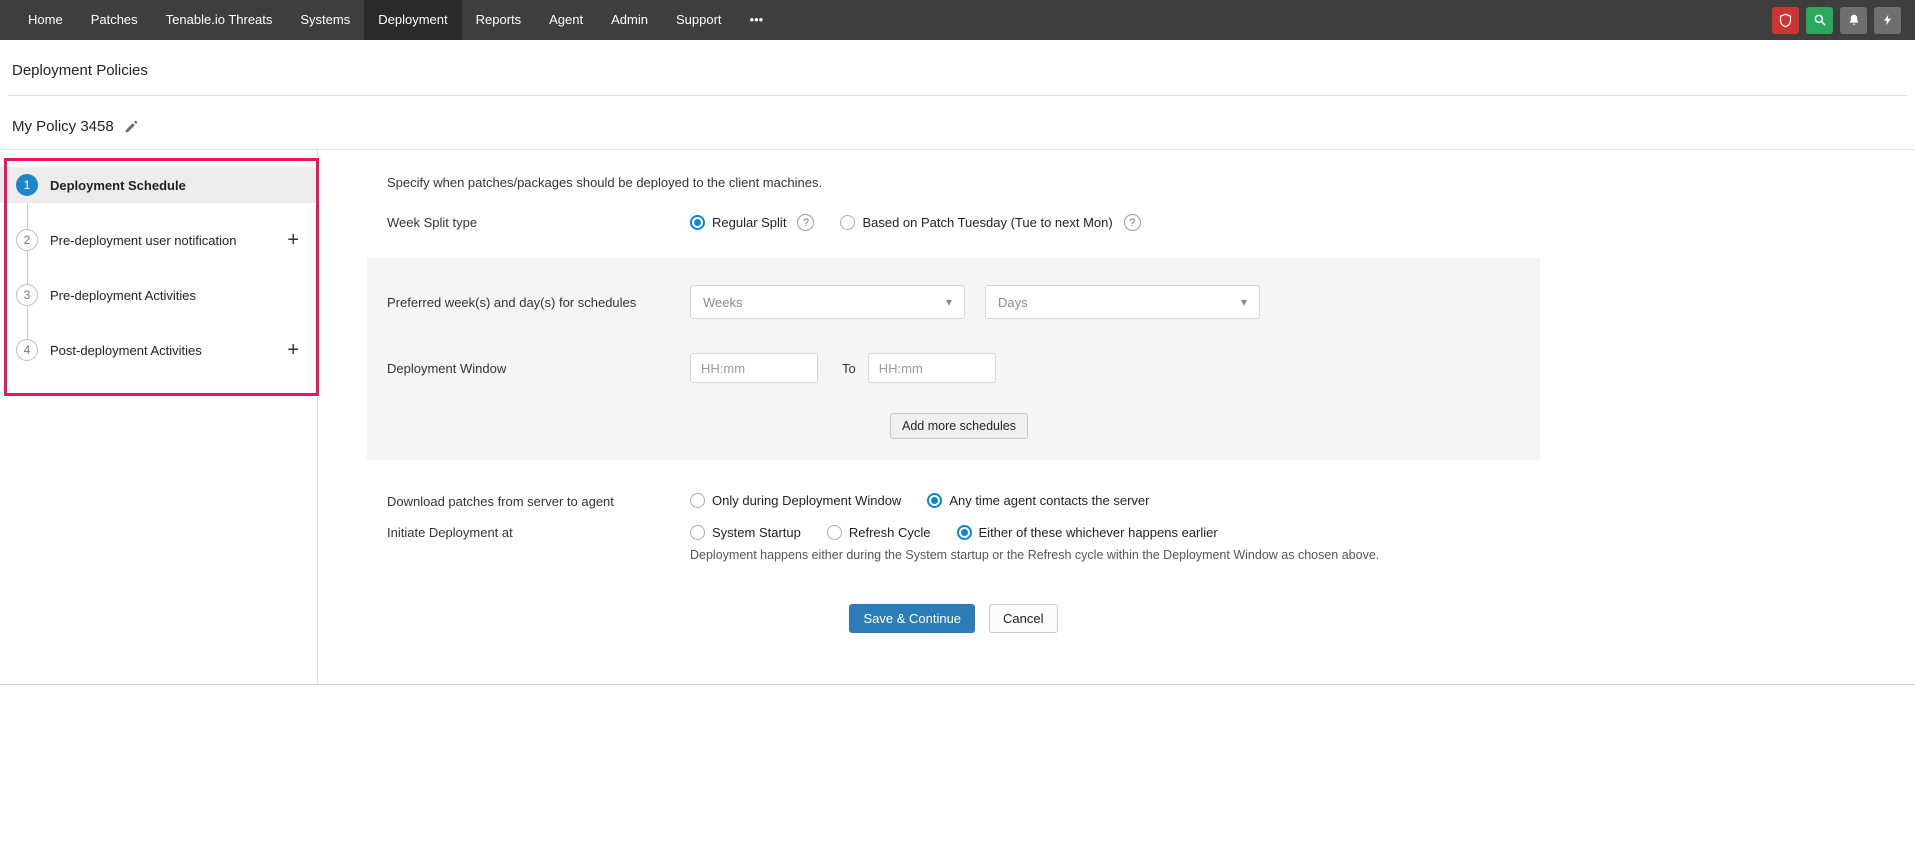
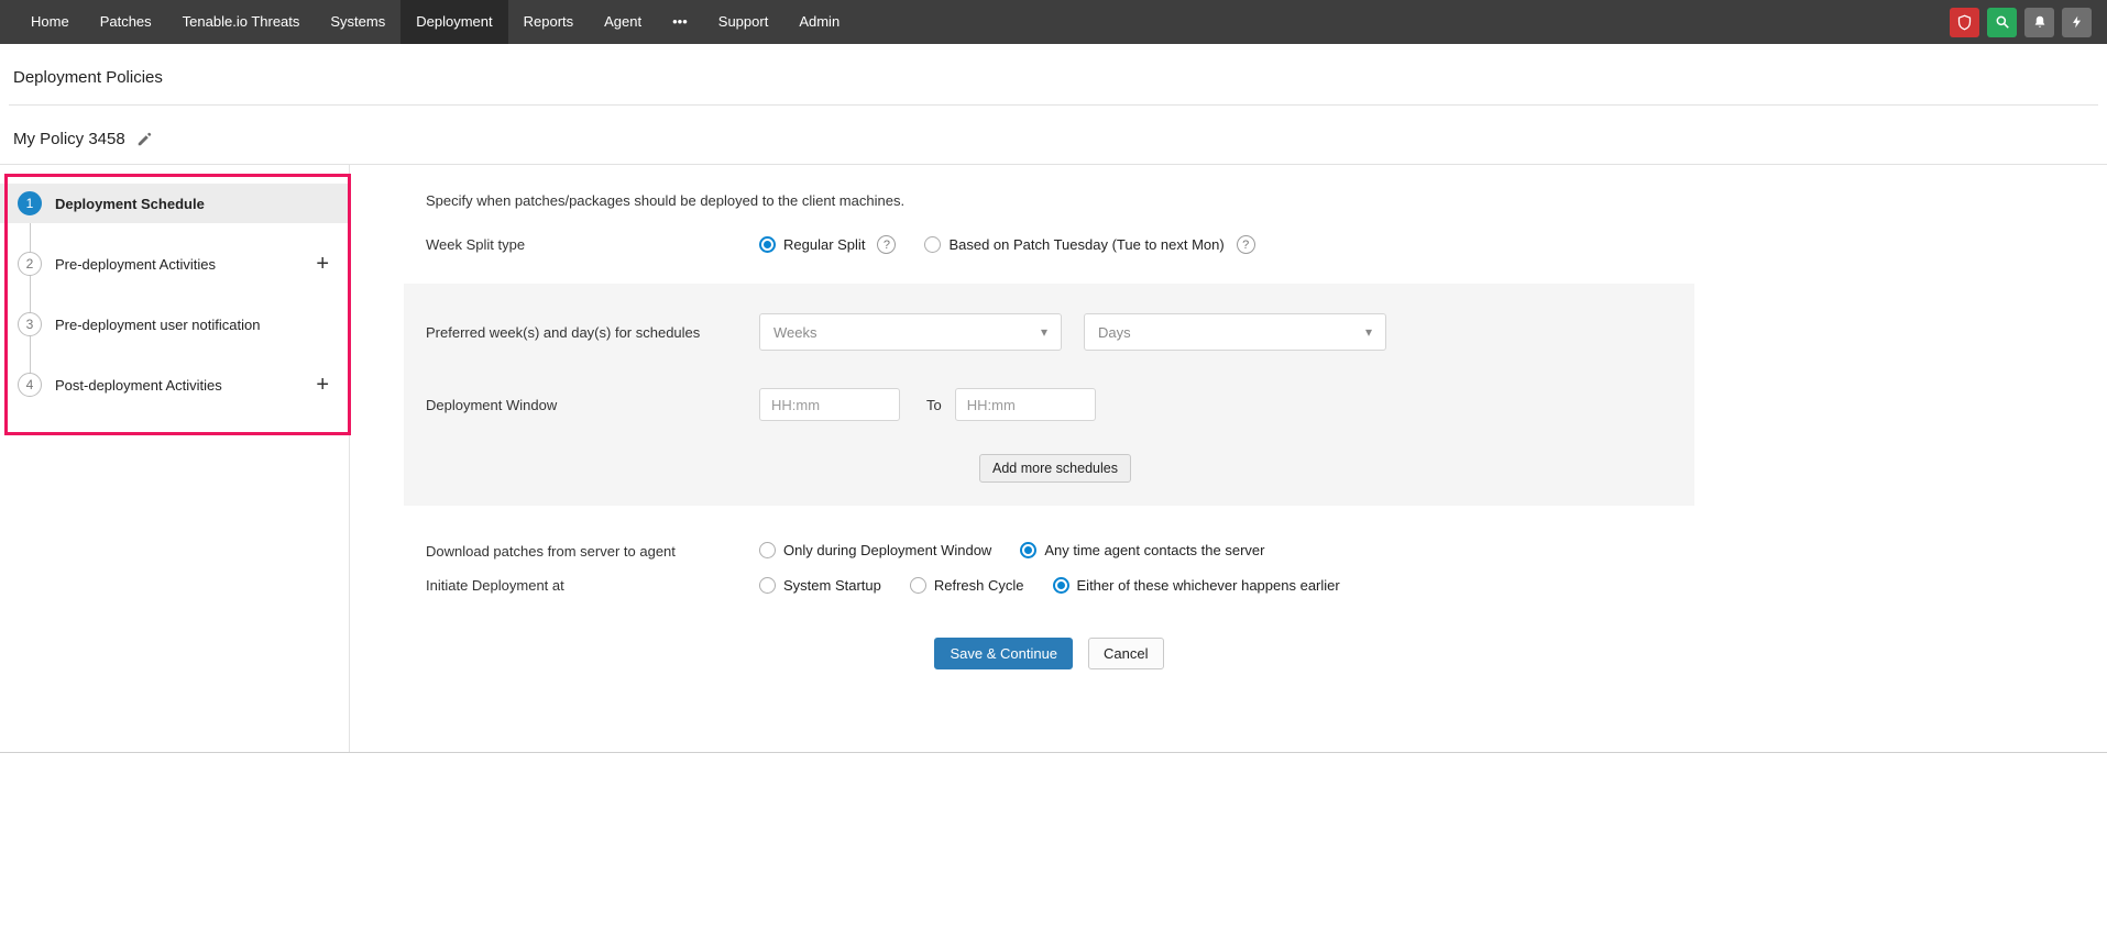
  Home
  Patches
  Tenable.io Threats
  Systems
  Deployment
  Reports
  Agent
- Admin
+ •••
  Support
- •••
+ Admin
  Deployment Policies
  My Policy 3458
  1
  Deployment Schedule
  2
- Pre-deployment user notification
+ Pre-deployment Activities
  +
  3
- Pre-deployment Activities
+ Pre-deployment user notification
  4
  Post-deployment Activities
  +
  Specify when patches/packages should be deployed to the client machines.
  Week Split type
  Regular Split
  ?
  Based on Patch Tuesday (Tue to next Mon)
  ?
  Preferred week(s) and day(s) for schedules
  Weeks
  ▾
  Days
  ▾
  Deployment Window
  HH:mm
  To
  HH:mm
  Add more schedules
  Download patches from server to agent
  Only during Deployment Window
  Any time agent contacts the server
  Initiate Deployment at
  System Startup
  Refresh Cycle
  Either of these whichever happens earlier
- Deployment happens either during the System startup or the Refresh cycle within the Deployment Window as chosen above.
  Save & Continue
  Cancel
